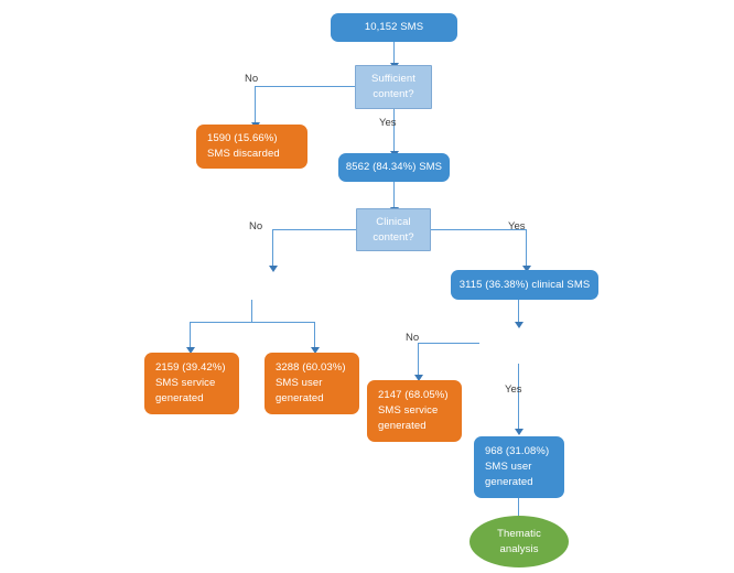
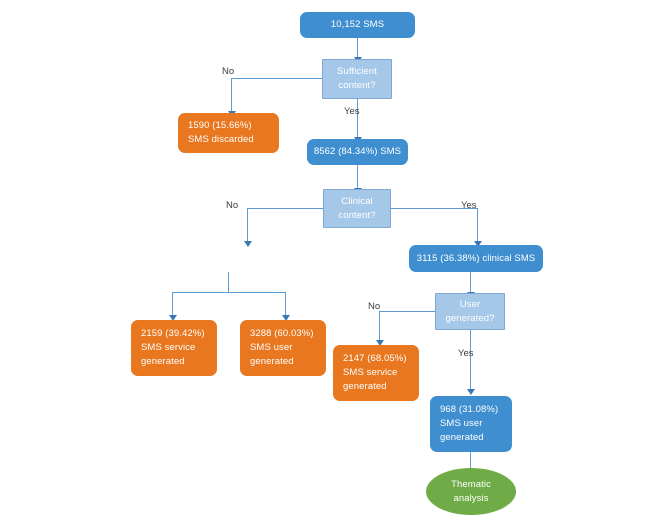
  No
  Yes
  No
  Yes
  No
  Yes
  10,152 SMS
  Sufficient
  content?
  1590 (15.66%)
  SMS discarded
  8562 (84.34%) SMS
  Clinical
  content?
  3115 (36.38%) clinical SMS
  2159 (39.42%)
  SMS service
  generated
  3288 (60.03%)
  SMS user
  generated
+ User
+ generated?
  2147 (68.05%)
  SMS service
  generated
  968 (31.08%)
  SMS user
  generated
  Thematic
  analysis
